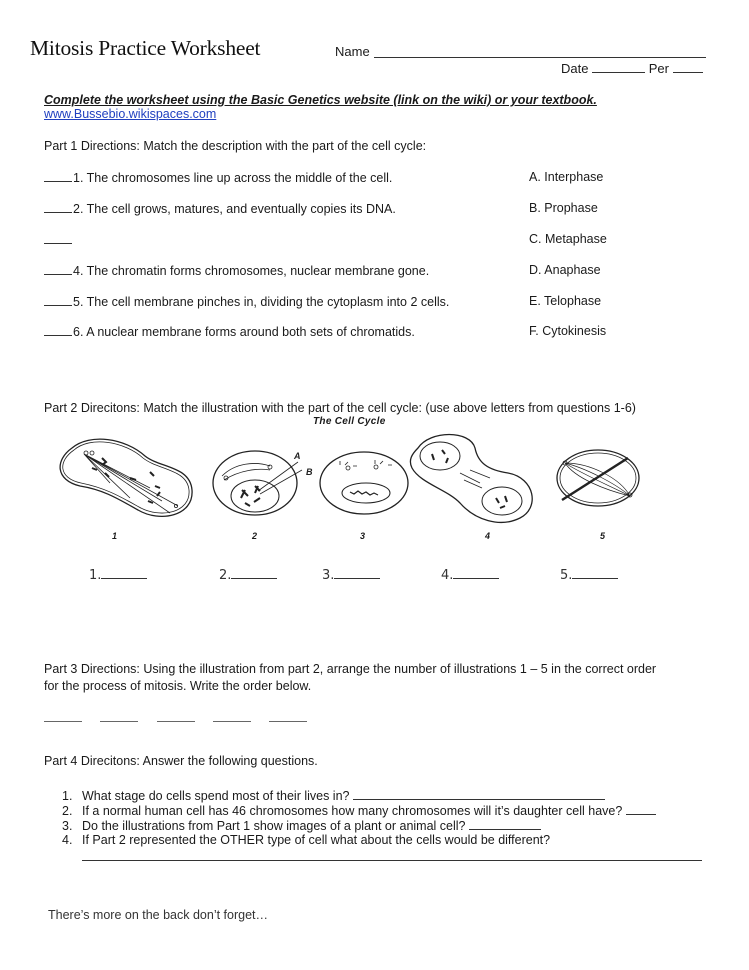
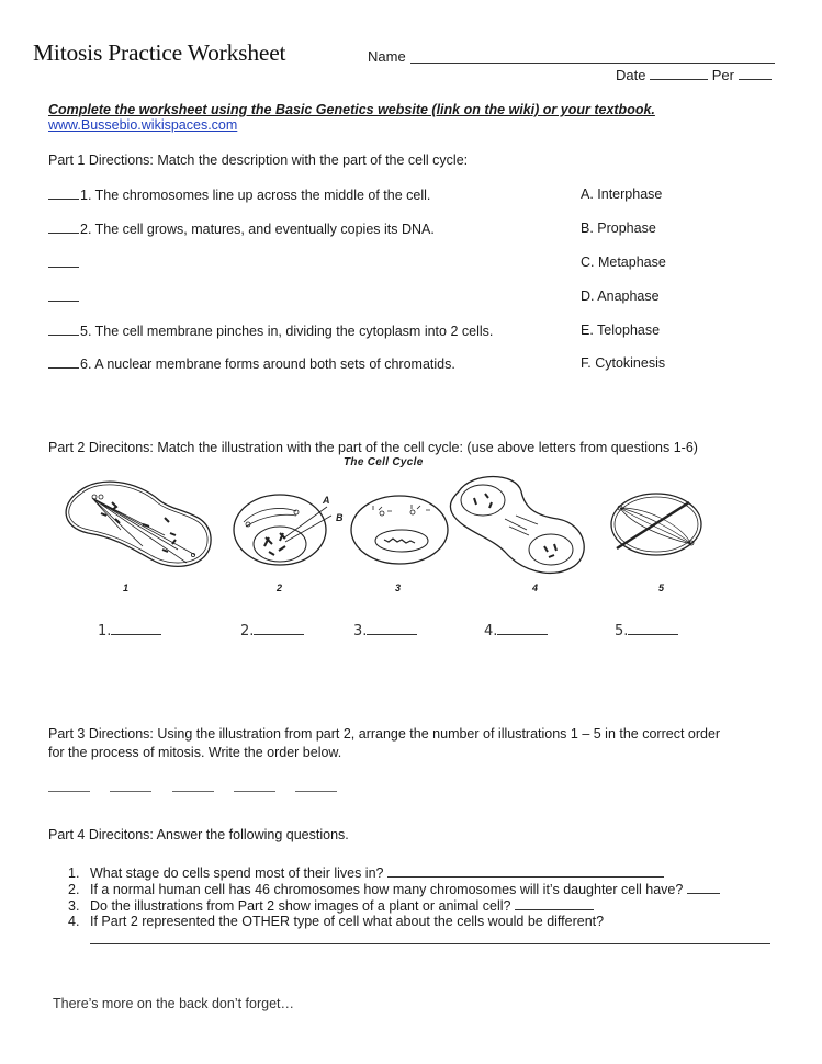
  Mitosis Practice Worksheet
  Name
  Date Per
  Complete the worksheet using the Basic Genetics website (link on the wiki) or your textbook.
  www.Bussebio.wikispaces.com
  Part 1 Directions: Match the description with the part of the cell cycle:
  1. The chromosomes line up across the middle of the cell.
  2. The cell grows, matures, and eventually copies its DNA.
- 4. The chromatin forms chromosomes, nuclear membrane gone.
  5. The cell membrane pinches in, dividing the cytoplasm into 2 cells.
  6. A nuclear membrane forms around both sets of chromatids.
  A. Interphase
  B. Prophase
  C. Metaphase
  D. Anaphase
  E. Telophase
  F. Cytokinesis
  Part 2 Direcitons: Match the illustration with the part of the cell cycle: (use above letters from questions 1-6)
  The Cell Cycle
  A
  B
  1
  2
  3
  4
  5
  1.
  2.
  3.
  4.
  5.
  Part 3 Directions: Using the illustration from part 2, arrange the number of illustrations 1 – 5 in the correct order
  for the process of mitosis. Write the order below.
  Part 4 Direcitons: Answer the following questions.
  1. What stage do cells spend most of their lives in?
  2. If a normal human cell has 46 chromosomes how many chromosomes will it’s daughter cell have?
- 3. Do the illustrations from Part 1 show images of a plant or animal cell?
+ 3. Do the illustrations from Part 2 show images of a plant or animal cell?
  4. If Part 2 represented the OTHER type of cell what about the cells would be different?
  There’s more on the back don’t forget…
